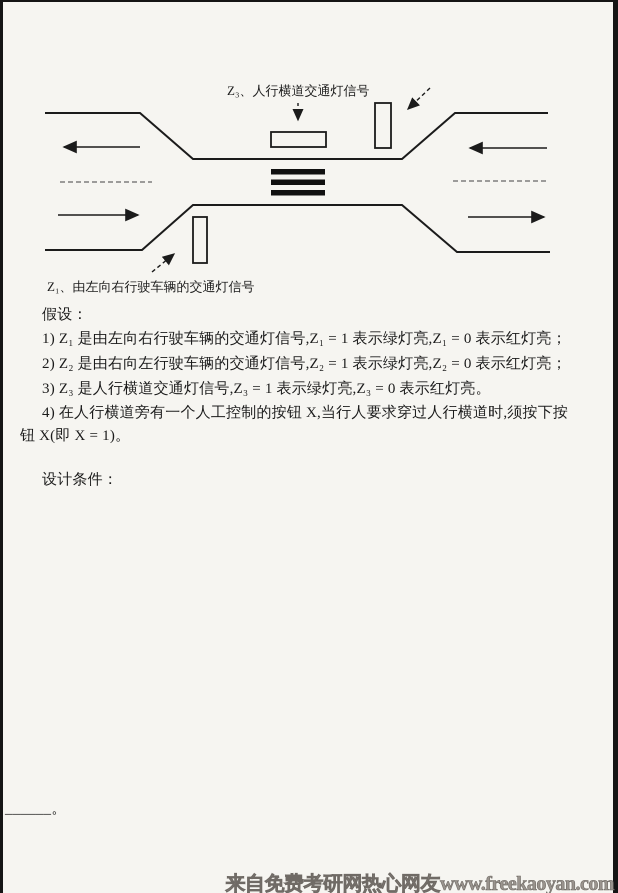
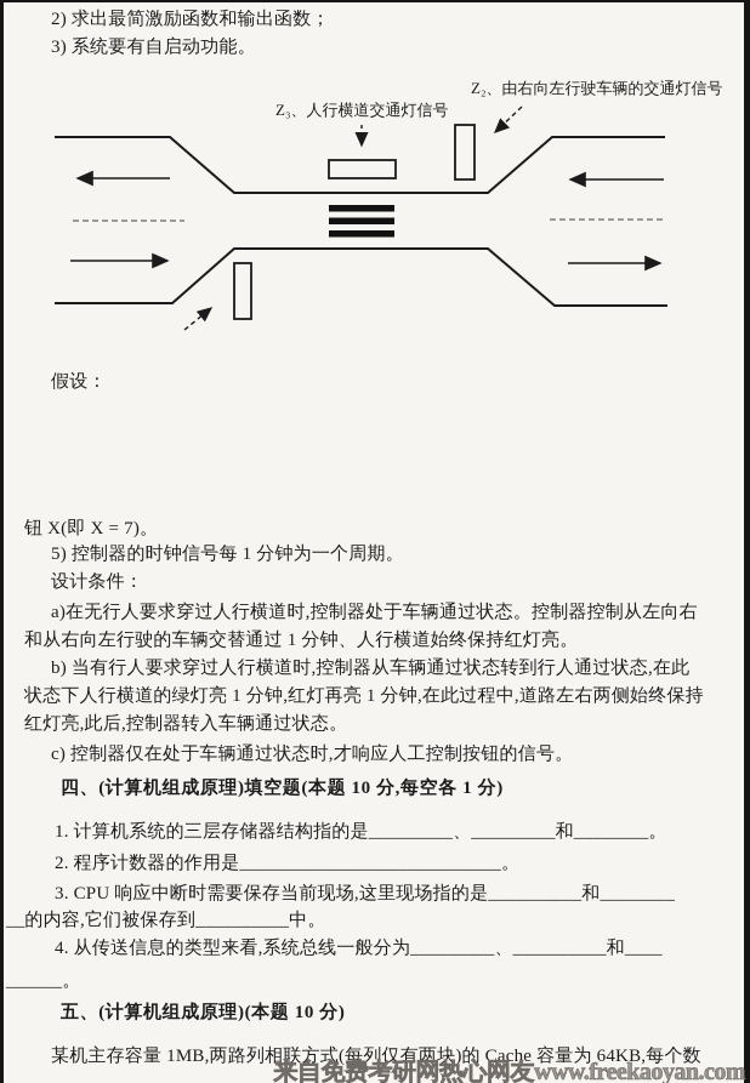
+ 2) 求出最简激励函数和输出函数；
+ 3) 系统要有自启动功能。
+ Z₂、由右向左行驶车辆的交通灯信号
  Z₃、人行横道交通灯信号
- Z₁、由左向右行驶车辆的交通灯信号
  假设：
- 1) Z₁ 是由左向右行驶车辆的交通灯信号,Z₁ = 1 表示绿灯亮,Z₁ = 0 表示红灯亮；
- 2) Z₂ 是由右向左行驶车辆的交通灯信号,Z₂ = 1 表示绿灯亮,Z₂ = 0 表示红灯亮；
- 3) Z₃ 是人行横道交通灯信号,Z₃ = 1 表示绿灯亮,Z₃ = 0 表示红灯亮。
- 4) 在人行横道旁有一个人工控制的按钮 X,当行人要求穿过人行横道时,须按下按
- 钮 X(即 X = 1)。
+ 钮 X(即 X = 7)。
+ 5) 控制器的时钟信号每 1 分钟为一个周期。
  设计条件：
+ a)在无行人要求穿过人行横道时,控制器处于车辆通过状态。控制器控制从左向右
+ 和从右向左行驶的车辆交替通过 1 分钟、人行横道始终保持红灯亮。
+ b) 当有行人要求穿过人行横道时,控制器从车辆通过状态转到行人通过状态,在此
+ 状态下人行横道的绿灯亮 1 分钟,红灯再亮 1 分钟,在此过程中,道路左右两侧始终保持
+ 红灯亮,此后,控制器转入车辆通过状态。
+ c) 控制器仅在处于车辆通过状态时,才响应人工控制按钮的信号。
+ 四、(计算机组成原理)填空题(本题 10 分,每空各 1 分)
+ 1. 计算机系统的三层存储器结构指的是_________、_________和________。
+ 2. 程序计数器的作用是____________________________。
+ 3. CPU 响应中断时需要保存当前现场,这里现场指的是__________和________
+ __的内容,它们被保存到__________中。
+ 4. 从传送信息的类型来看,系统总线一般分为_________、__________和____
  ______。
+ 五、(计算机组成原理)(本题 10 分)
+ 某机主存容量 1MB,两路列相联方式(每列仅有两块)的 Cache 容量为 64KB,每个数
  来自免费考研网热心网友www.freekaoyan.com
